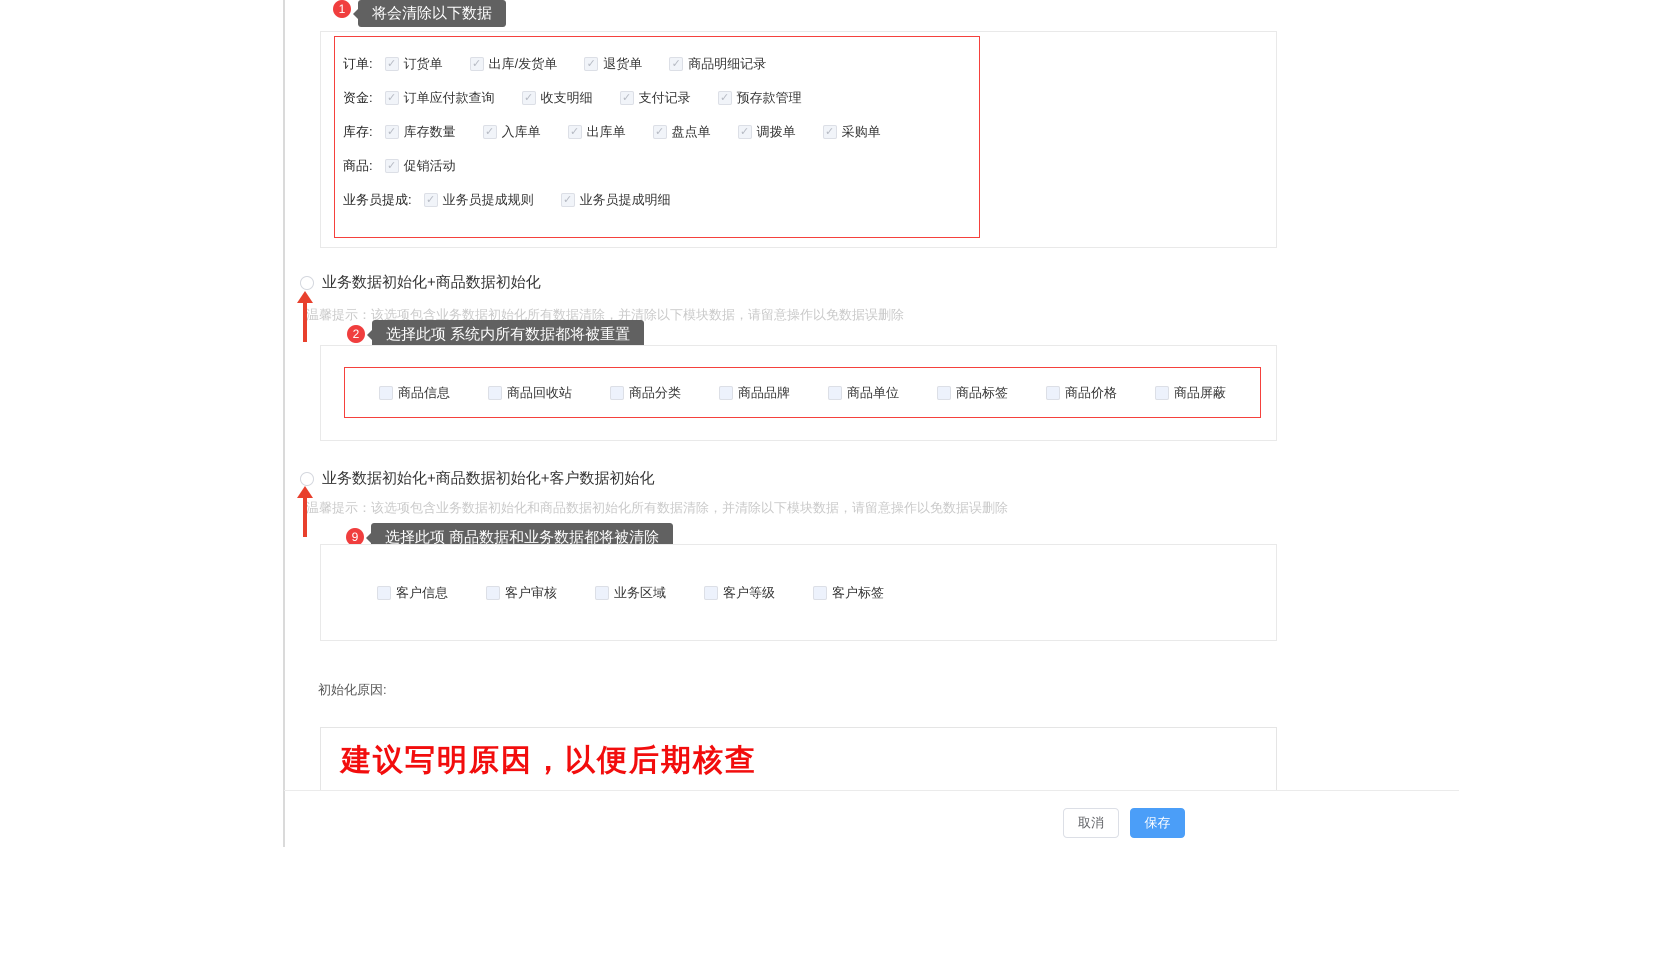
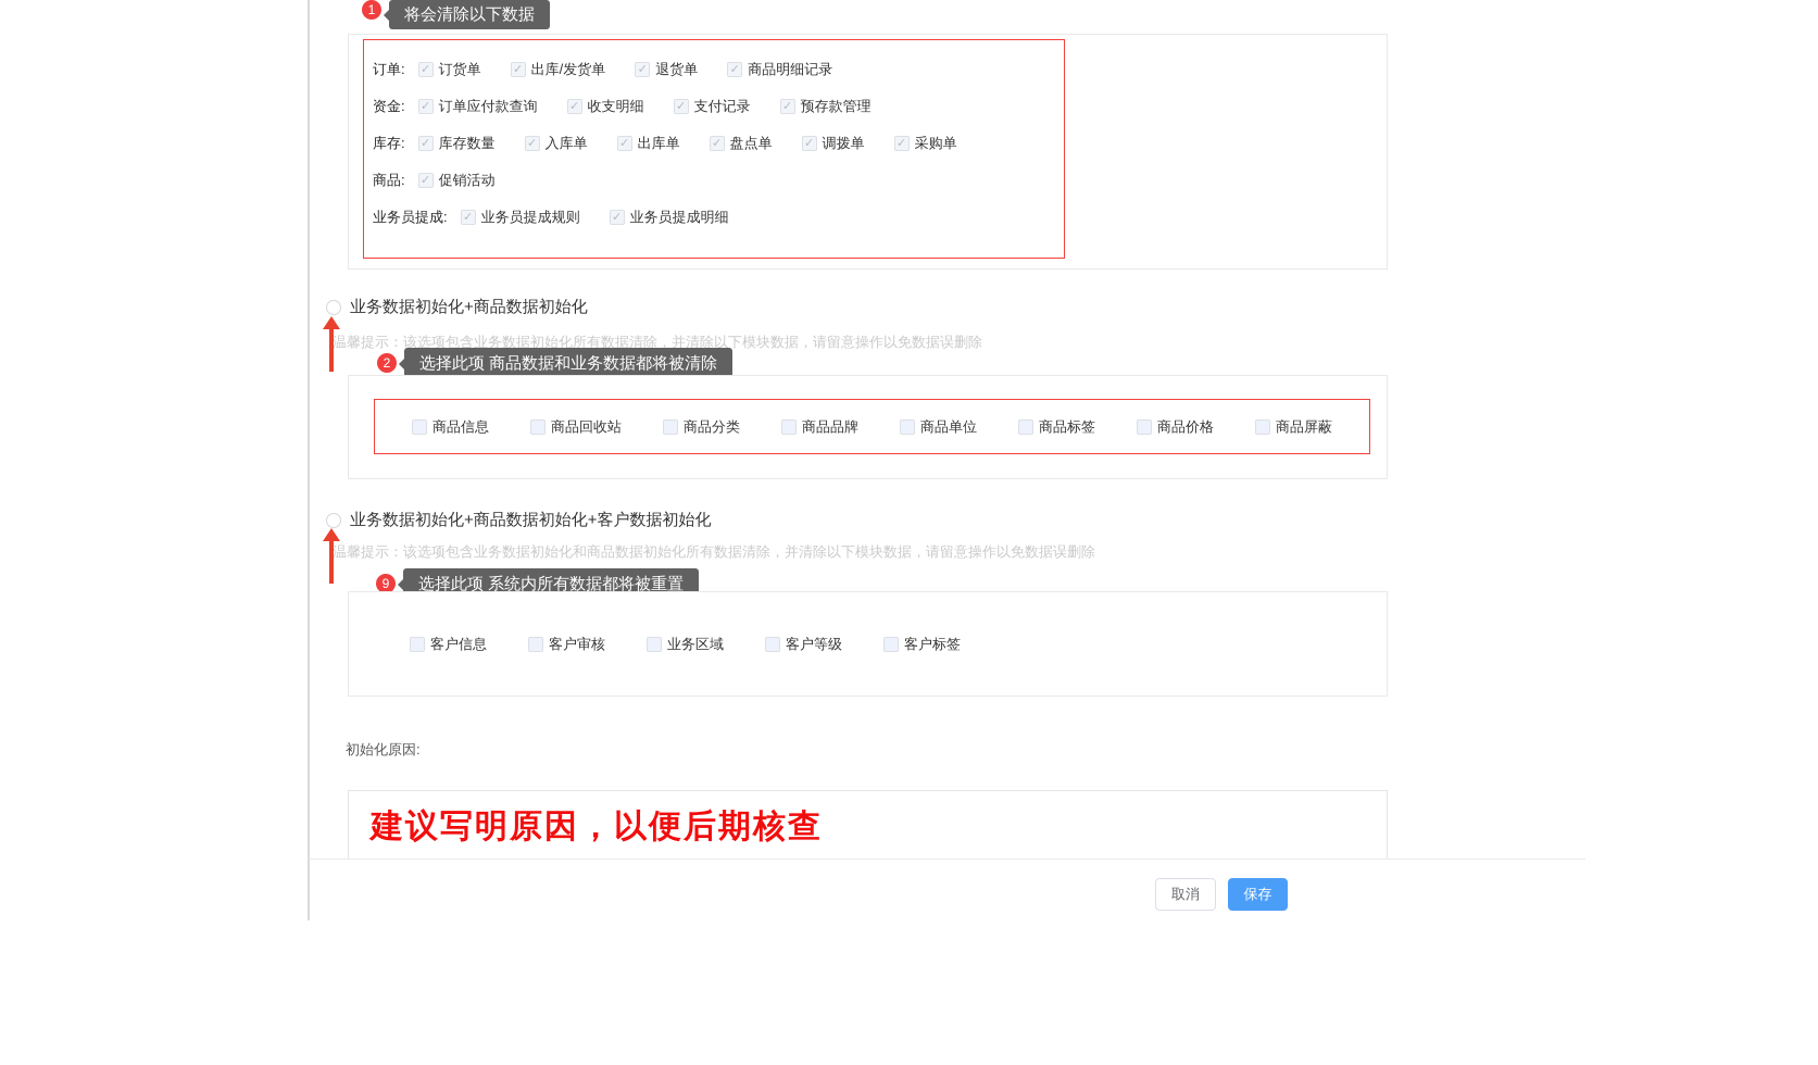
  1
  将会清除以下数据
  订单:
  ✓
  订货单
  ✓
  出库/发货单
  ✓
  退货单
  ✓
  商品明细记录
  资金:
  ✓
  订单应付款查询
  ✓
  收支明细
  ✓
  支付记录
  ✓
  预存款管理
  库存:
  ✓
  库存数量
  ✓
  入库单
  ✓
  出库单
  ✓
  盘点单
  ✓
  调拨单
  ✓
  采购单
  商品:
  ✓
  促销活动
  业务员提成:
  ✓
  业务员提成规则
  ✓
  业务员提成明细
  业务数据初始化+商品数据初始化
  温馨提示：该选项包含业务数据初始化所有数据清除，并清除以下模块数据，请留意操作以免数据误删除
  2
- 选择此项 系统内所有数据都将被重置
+ 选择此项 商品数据和业务数据都将被清除
  商品信息
  商品回收站
  商品分类
  商品品牌
  商品单位
  商品标签
  商品价格
  商品屏蔽
  业务数据初始化+商品数据初始化+客户数据初始化
  温馨提示：该选项包含业务数据初始化和商品数据初始化所有数据清除，并清除以下模块数据，请留意操作以免数据误删除
  9
- 选择此项 商品数据和业务数据都将被清除
+ 选择此项 系统内所有数据都将被重置
  客户信息
  客户审核
  业务区域
  客户等级
  客户标签
  初始化原因:
  建议写明原因，以便后期核查
  取消
  保存
